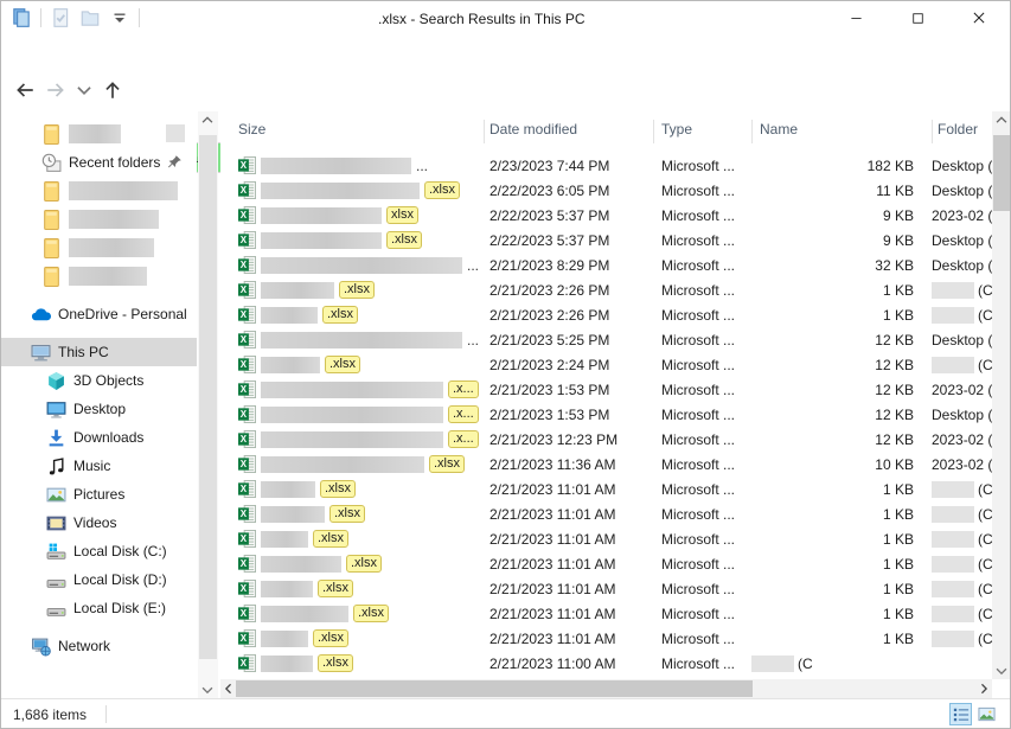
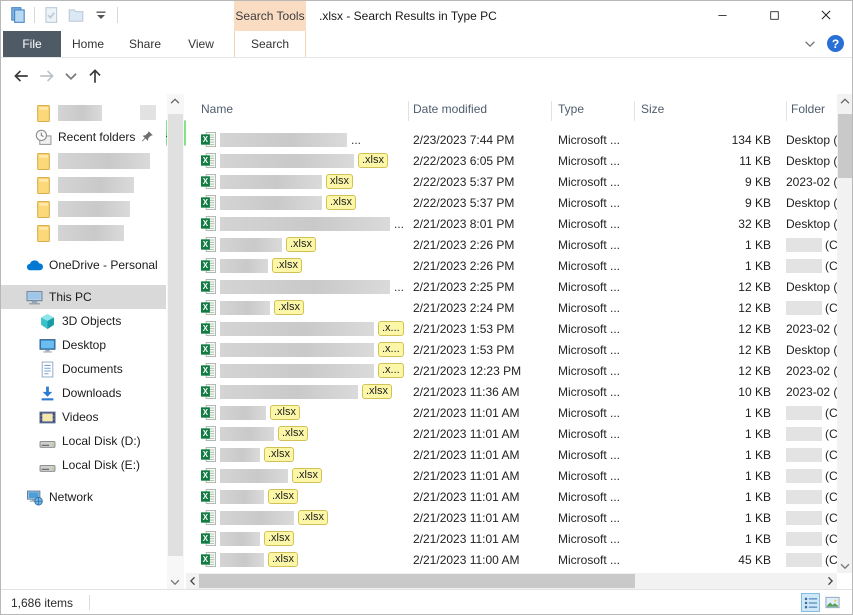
+ Search Tools
- .xlsx - Search Results in This PC
+ .xlsx - Search Results in Type PC
+ File
+ Home
+ Share
+ View
+ Search
+ ?
  Recent folders
  OneDrive - Personal
  This PC
  3D Objects
  Desktop
+ Documents
  Downloads
- Music
- Pictures
  Videos
- Local Disk (C:)
  Local Disk (D:)
  Local Disk (E:)
  Network
- Size
+ Name
  Date modified
  Type
- Name
+ Size
  Folder
  X
  ...
  2/23/2023 7:44 PM
  Microsoft ...
- 182 KB
+ 134 KB
  Desktop (
  X
  .xlsx
  2/22/2023 6:05 PM
  Microsoft ...
  11 KB
  Desktop (
  X
  xlsx
  2/22/2023 5:37 PM
  Microsoft ...
  9 KB
  2023-02 (
  X
  .xlsx
  2/22/2023 5:37 PM
  Microsoft ...
  9 KB
  Desktop (
  X
  ...
- 2/21/2023 8:29 PM
+ 2/21/2023 8:01 PM
  Microsoft ...
  32 KB
  Desktop (
  X
  .xlsx
  2/21/2023 2:26 PM
  Microsoft ...
  1 KB
  (C
  X
  .xlsx
  2/21/2023 2:26 PM
  Microsoft ...
  1 KB
  (C
  X
  ...
- 2/21/2023 5:25 PM
+ 2/21/2023 2:25 PM
  Microsoft ...
  12 KB
  Desktop (
  X
  .xlsx
  2/21/2023 2:24 PM
  Microsoft ...
  12 KB
  (C
  X
  .x...
  2/21/2023 1:53 PM
  Microsoft ...
  12 KB
  2023-02 (
  X
  .x...
  2/21/2023 1:53 PM
  Microsoft ...
  12 KB
  Desktop (
  X
  .x...
  2/21/2023 12:23 PM
  Microsoft ...
  12 KB
  2023-02 (
  X
  .xlsx
  2/21/2023 11:36 AM
  Microsoft ...
  10 KB
  2023-02 (
  X
  .xlsx
  2/21/2023 11:01 AM
  Microsoft ...
  1 KB
  (C
  X
  .xlsx
  2/21/2023 11:01 AM
  Microsoft ...
  1 KB
  (C
  X
  .xlsx
  2/21/2023 11:01 AM
  Microsoft ...
  1 KB
  (C
  X
  .xlsx
  2/21/2023 11:01 AM
  Microsoft ...
  1 KB
  (C
  X
  .xlsx
  2/21/2023 11:01 AM
  Microsoft ...
  1 KB
  (C
  X
  .xlsx
  2/21/2023 11:01 AM
  Microsoft ...
  1 KB
  (C
  X
  .xlsx
  2/21/2023 11:01 AM
  Microsoft ...
  1 KB
  (C
  X
  .xlsx
  2/21/2023 11:00 AM
  Microsoft ...
+ 45 KB
  (C
  1,686 items
